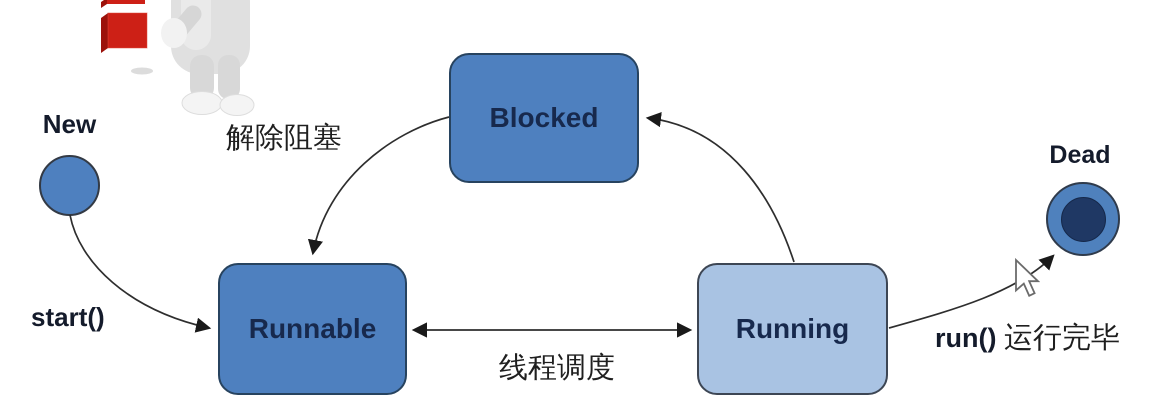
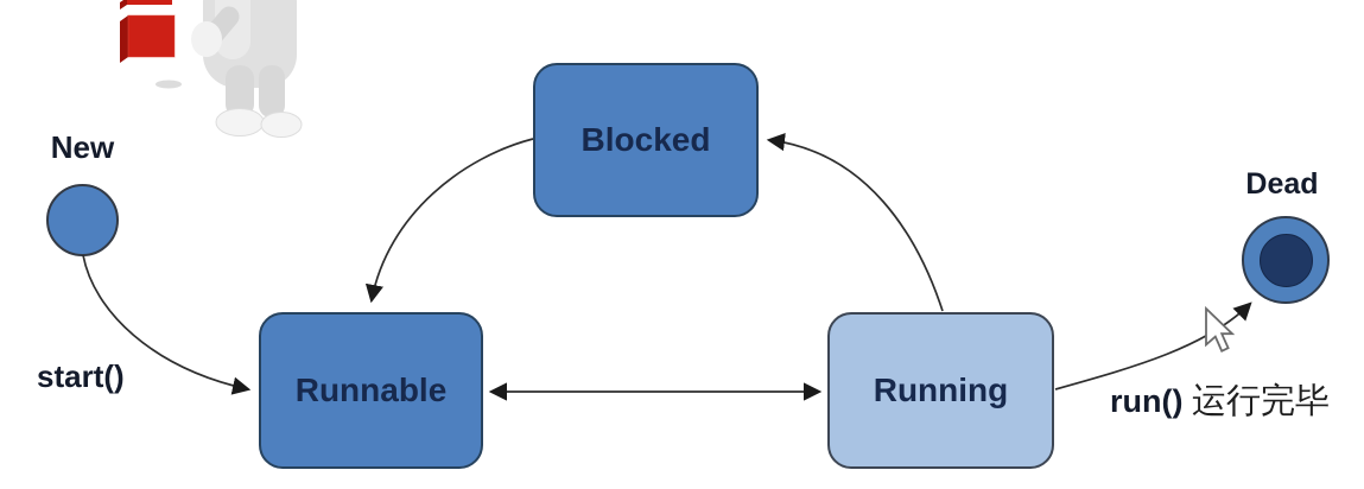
  Blocked
  Runnable
  Running
  New
  Dead
  start()
- 解除阻塞
- 线程调度
  run() 运行完毕
